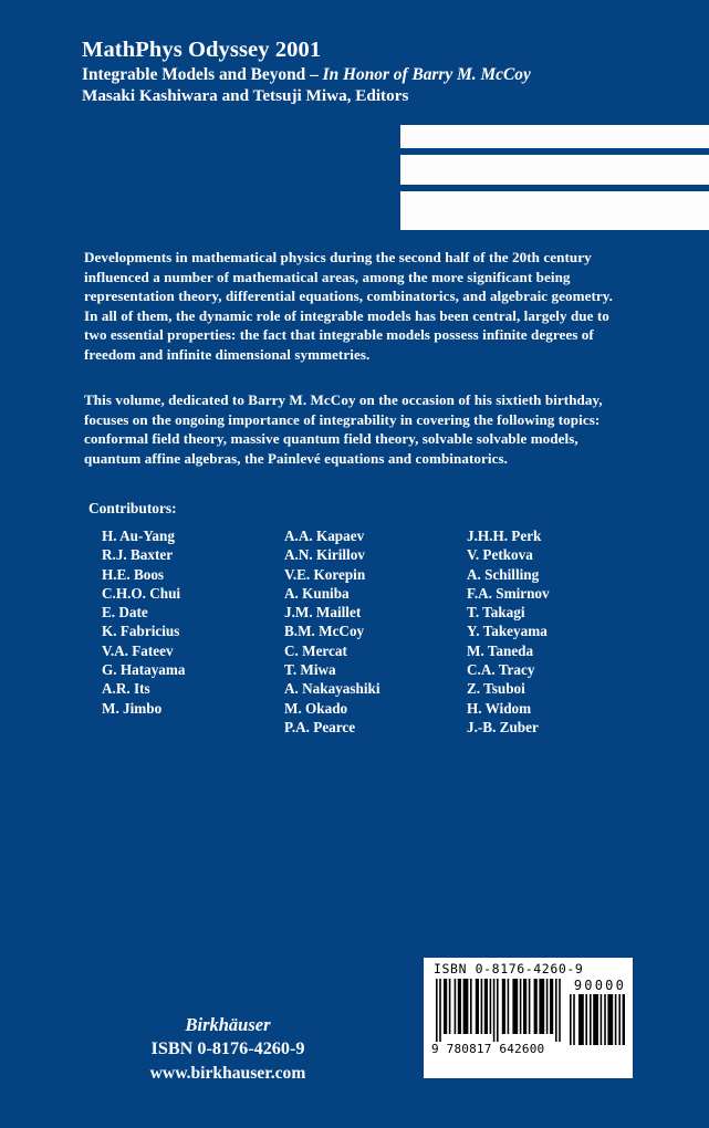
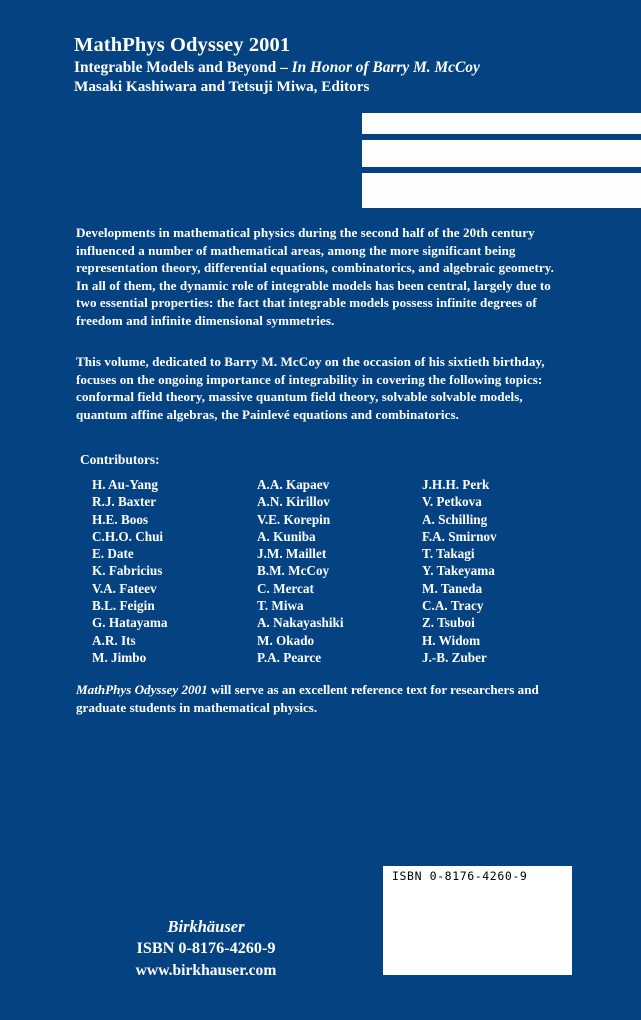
  MathPhys Odyssey 2001
  Integrable Models and Beyond – In Honor of Barry M. McCoy
  Masaki Kashiwara and Tetsuji Miwa, Editors
  Developments in mathematical physics during the second half of the 20th century influenced a number of mathematical areas, among the more significant being representation theory, differential equations, combinatorics, and algebraic geometry. In all of them, the dynamic role of integrable models has been central, largely due to two essential properties: the fact that integrable models possess infinite degrees of freedom and infinite dimensional symmetries.
  This volume, dedicated to Barry M. McCoy on the occasion of his sixtieth birthday, focuses on the ongoing importance of integrability in covering the following topics: conformal field theory, massive quantum field theory, solvable solvable models, quantum affine algebras, the Painlevé equations and combinatorics.
  Contributors:
  H. Au-Yang
  R.J. Baxter
  H.E. Boos
  C.H.O. Chui
  E. Date
  K. Fabricius
  V.A. Fateev
+ B.L. Feigin
  G. Hatayama
  A.R. Its
  M. Jimbo
  A.A. Kapaev
  A.N. Kirillov
  V.E. Korepin
  A. Kuniba
  J.M. Maillet
  B.M. McCoy
  C. Mercat
  T. Miwa
  A. Nakayashiki
  M. Okado
  P.A. Pearce
  J.H.H. Perk
  V. Petkova
  A. Schilling
  F.A. Smirnov
  T. Takagi
  Y. Takeyama
  M. Taneda
  C.A. Tracy
  Z. Tsuboi
  H. Widom
  J.-B. Zuber
+ MathPhys Odyssey 2001 will serve as an excellent reference text for researchers and graduate students in mathematical physics.
  Birkhäuser
  ISBN 0-8176-4260-9
  www.birkhauser.com
  ISBN 0-8176-4260-9
- 9 780817 642600
- 90000
